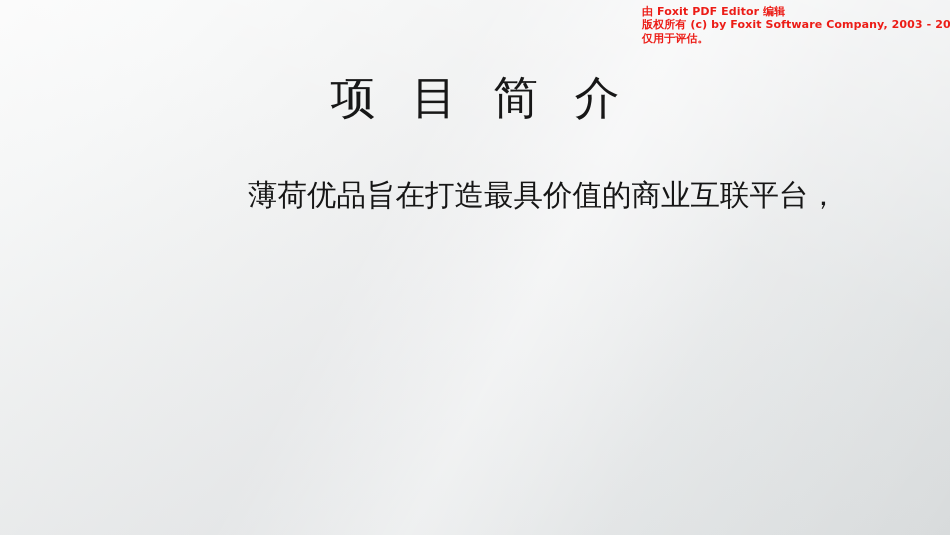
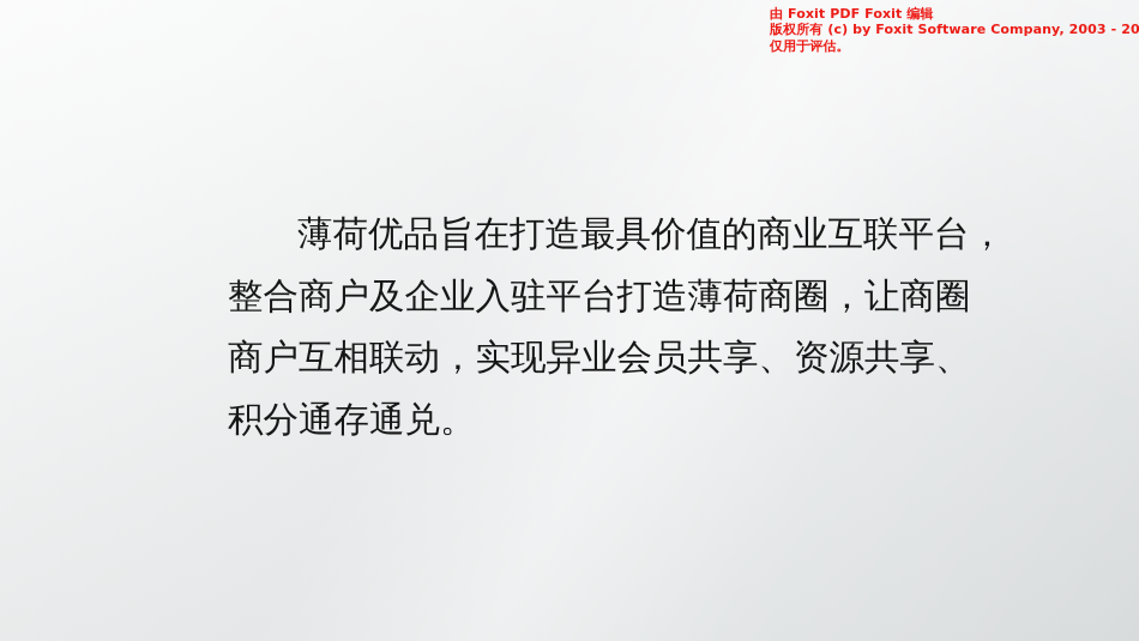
- 项 目 简 介
  薄荷优品旨在打造最具价值的商业互联平台，
+ 整合商户及企业入驻平台打造薄荷商圈，让商圈
+ 商户互相联动，实现异业会员共享、资源共享、
+ 积分通存通兑。
- 由 Foxit PDF Editor 编辑
+ 由 Foxit PDF Foxit 编辑
  版权所有 (c) by Foxit Software Company, 2003 - 20
  仅用于评估。
